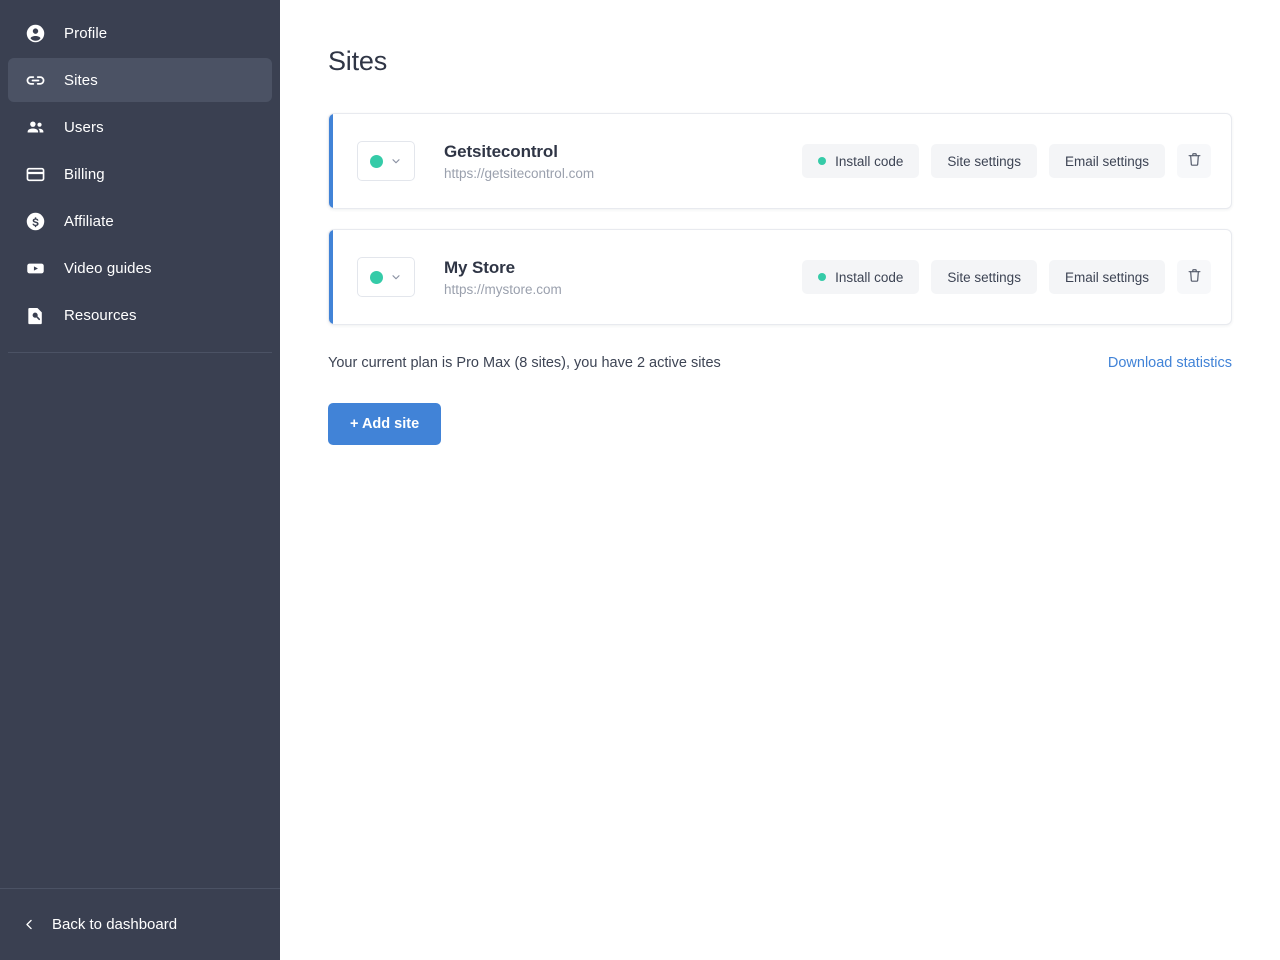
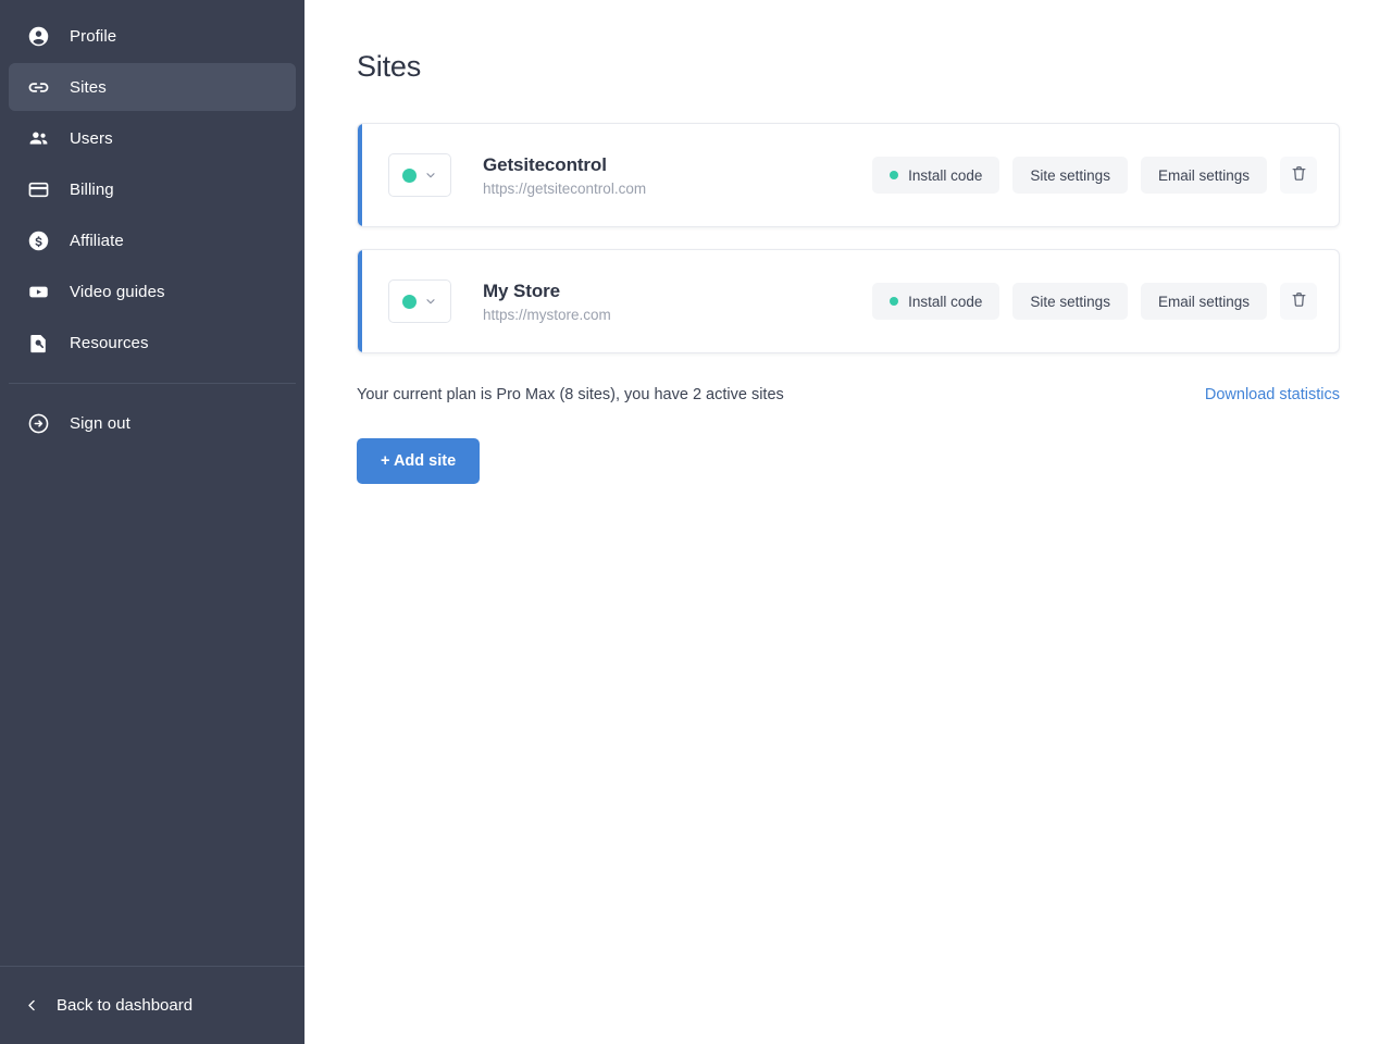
  Profile
  Sites
  Users
  Billing
  Affiliate
  Video guides
  Resources
+ Sign out
  Back to dashboard
  Sites
  Getsitecontrol
  https://getsitecontrol.com
  Install code
  Site settings
  Email settings
  My Store
  https://mystore.com
  Install code
  Site settings
  Email settings
  Your current plan is Pro Max (8 sites), you have 2 active sites
  Download statistics
  + Add site
